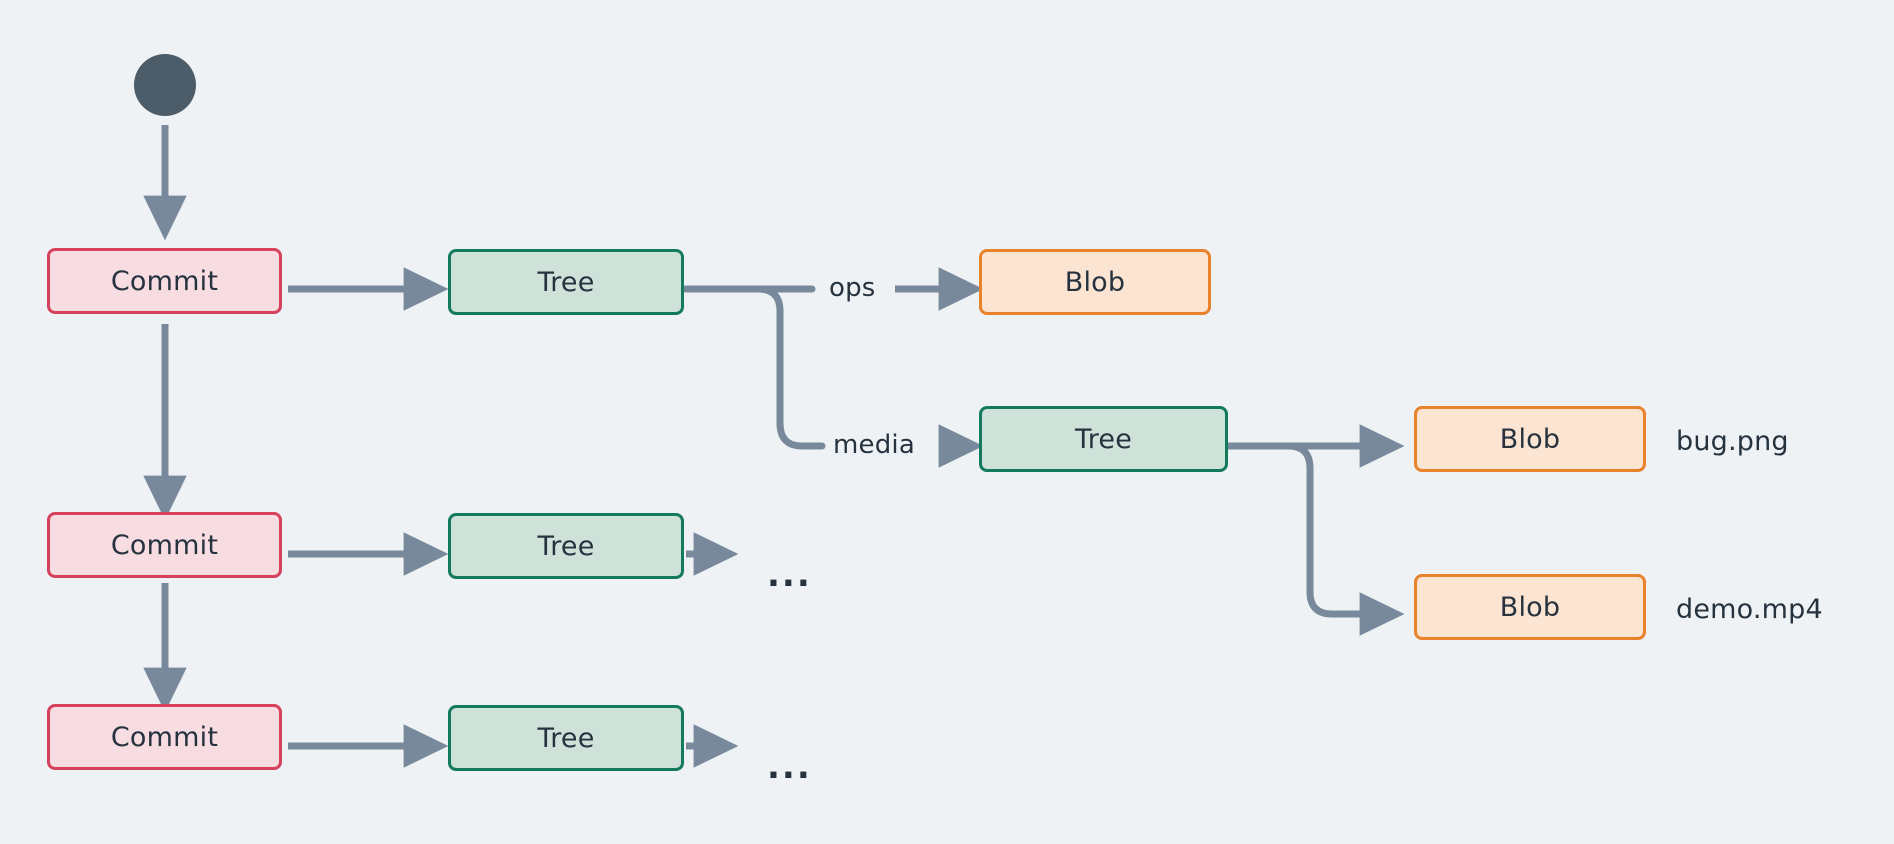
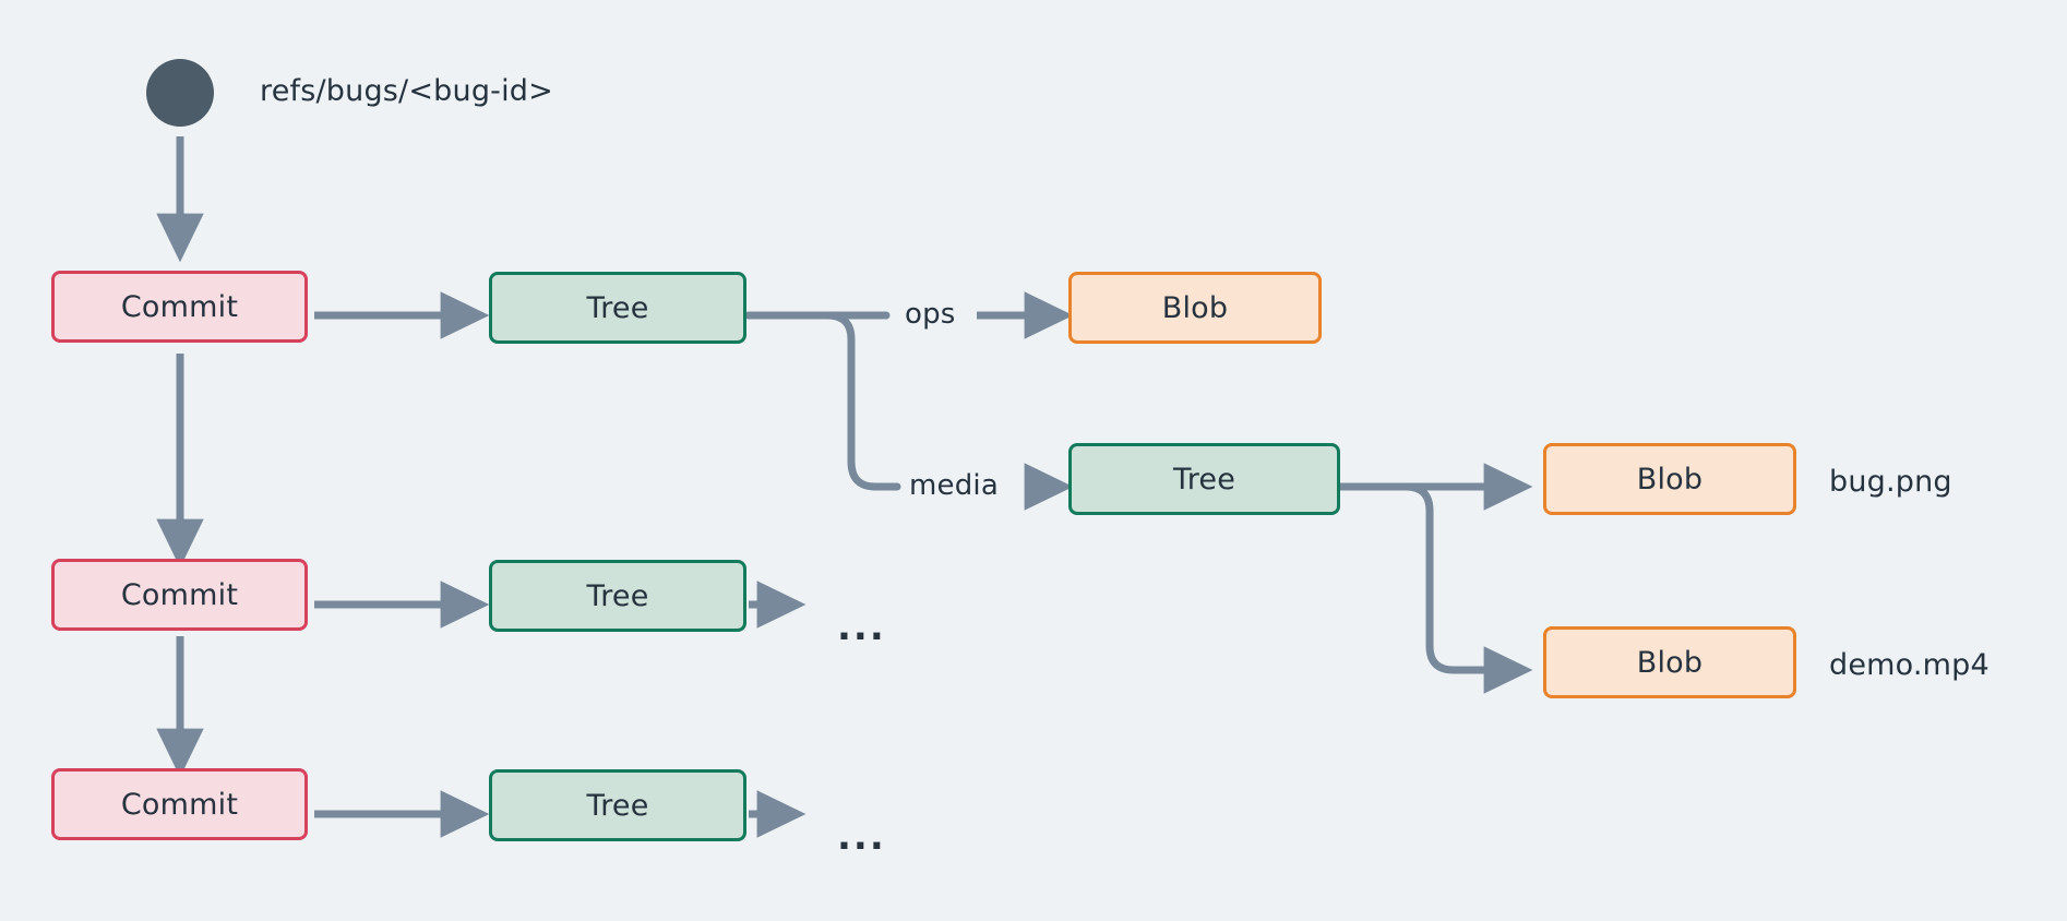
+ refs/bugs/<bug-id>
  Commit
  Commit
  Commit
  Tree
  Tree
  Tree
  ops
  media
  Blob
  Tree
  Blob
  Blob
  bug.png
  demo.mp4
  ...
  ...
